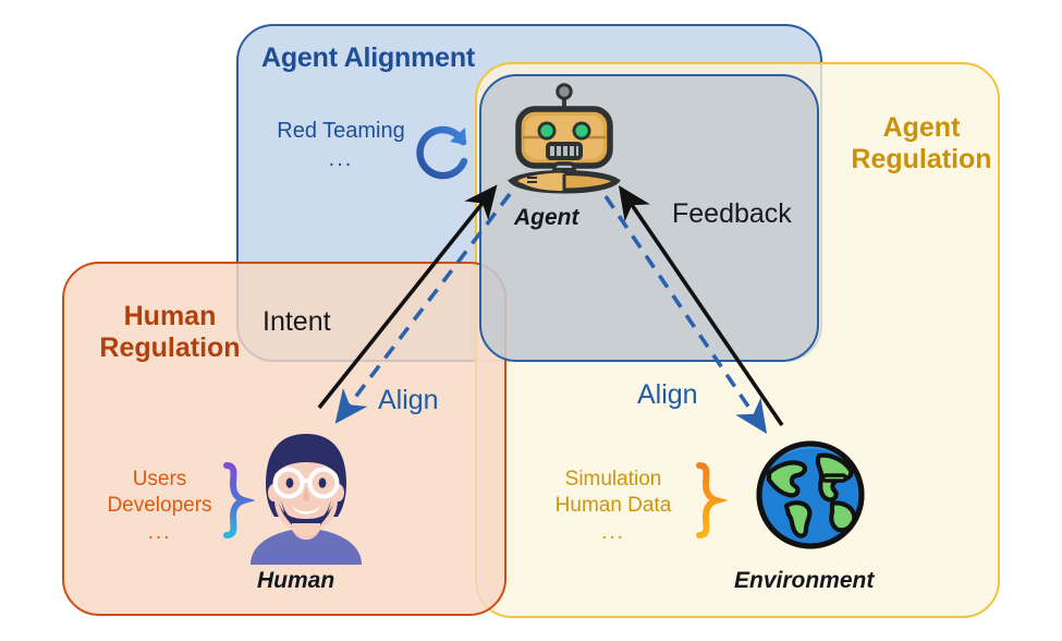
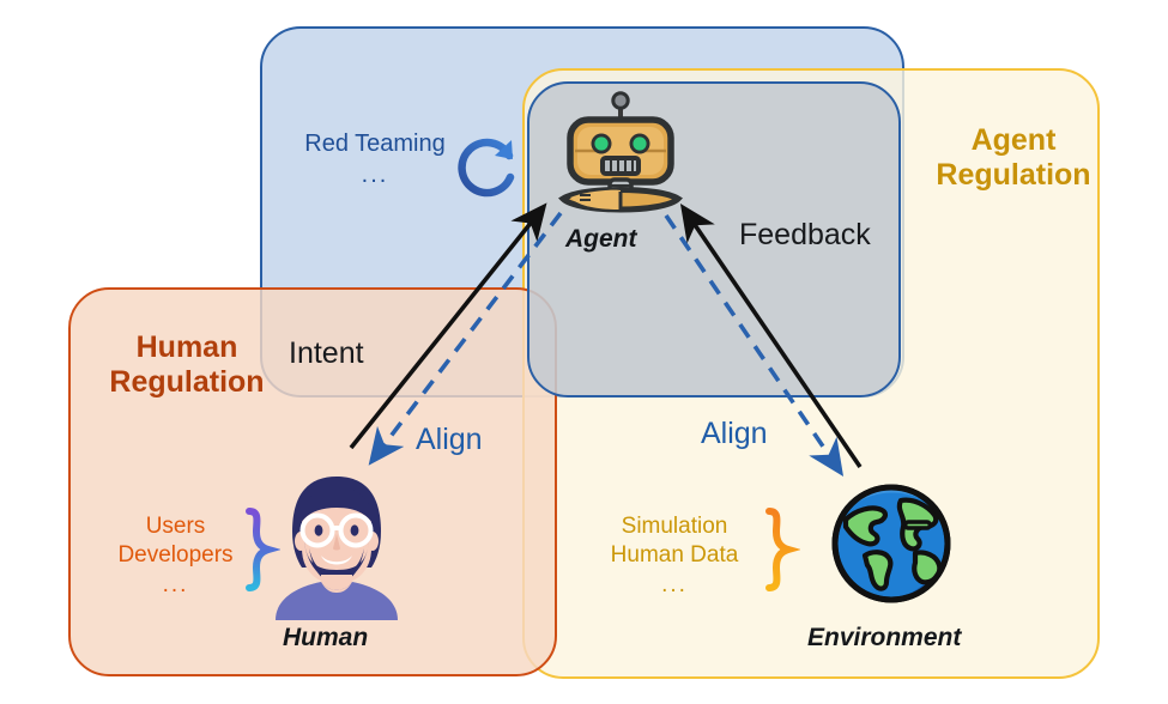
- Agent Alignment
  Agent
  Regulation
  Human
  Regulation
  Red Teaming
  ...
  Users
  Developers
  ...
  Simulation
  Human Data
  ...
  Intent
  Feedback
  Align
  Align
  Agent
  Human
  Environment
